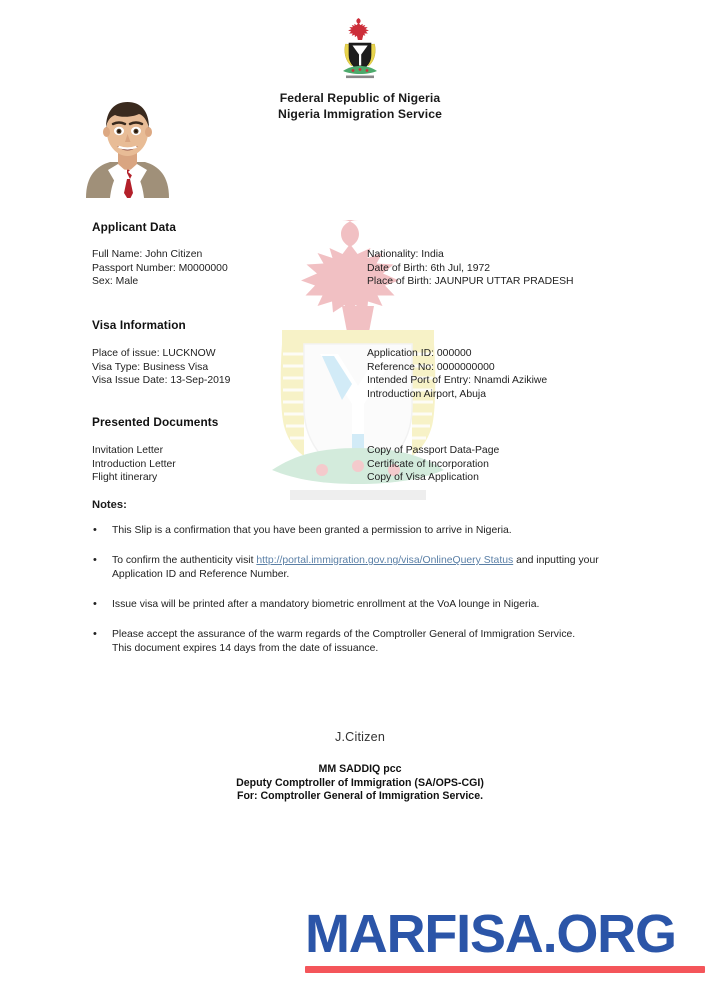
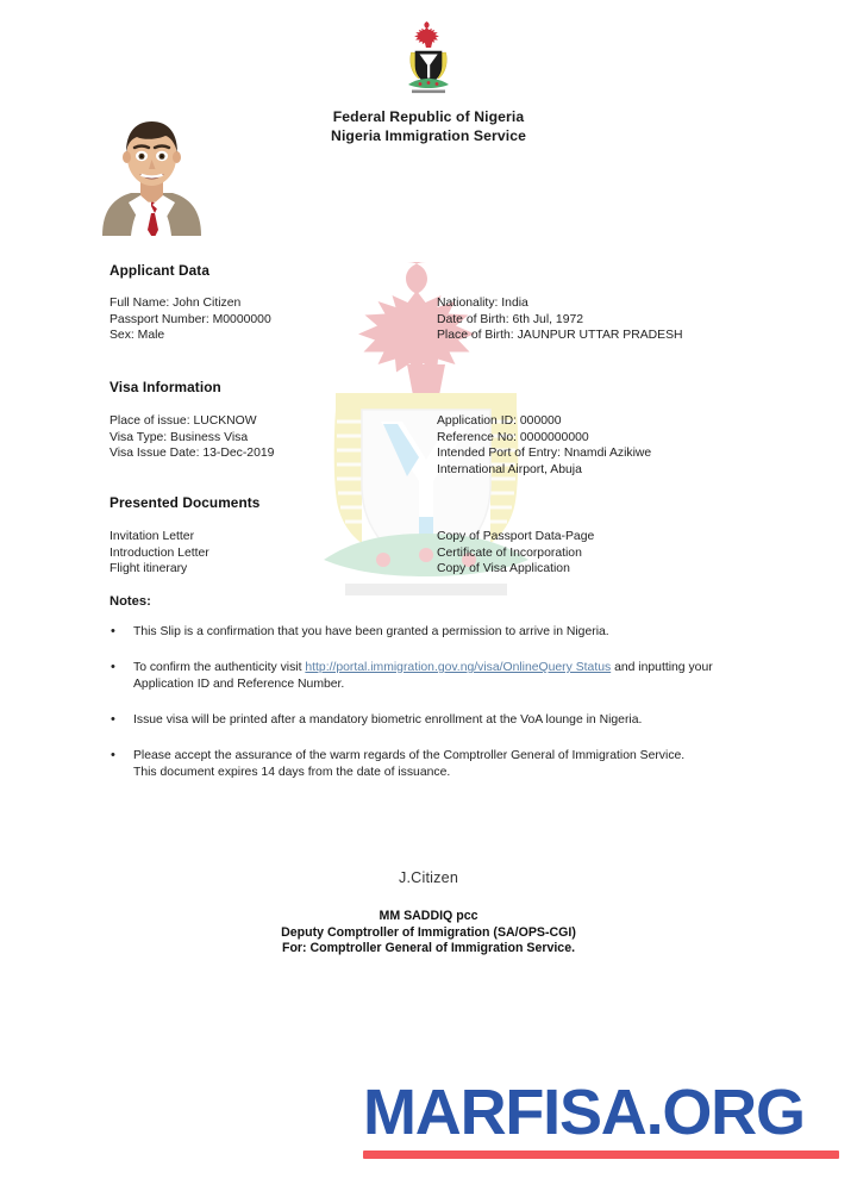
  Federal Republic of Nigeria
  Nigeria Immigration Service
  Applicant Data
  Full Name: John Citizen
  Passport Number: M0000000
  Sex: Male
  Nationality: India
  Date of Birth: 6th Jul, 1972
  Place of Birth: JAUNPUR UTTAR PRADESH
  Visa Information
  Place of issue: LUCKNOW
  Visa Type: Business Visa
- Visa Issue Date: 13-Sep-2019
+ Visa Issue Date: 13-Dec-2019
  Application ID: 000000
  Reference No: 0000000000
- Intended Port of Entry: Nnamdi Azikiwe Introduction Airport, Abuja
+ Intended Port of Entry: Nnamdi Azikiwe International Airport, Abuja
  Presented Documents
  Invitation Letter
  Introduction Letter
  Flight itinerary
  Copy of Passport Data-Page
  Certificate of Incorporation
  Copy of Visa Application
  Notes:
  This Slip is a confirmation that you have been granted a permission to arrive in Nigeria.
  To confirm the authenticity visit http://portal.immigration.gov.ng/visa/OnlineQuery Status and inputting your Application ID and Reference Number.
  Issue visa will be printed after a mandatory biometric enrollment at the VoA lounge in Nigeria.
  Please accept the assurance of the warm regards of the Comptroller General of Immigration Service.
  This document expires 14 days from the date of issuance.
  J.Citizen
  MM SADDIQ pcc
  Deputy Comptroller of Immigration (SA/OPS-CGI)
  For: Comptroller General of Immigration Service.
  MARFISA.ORG
